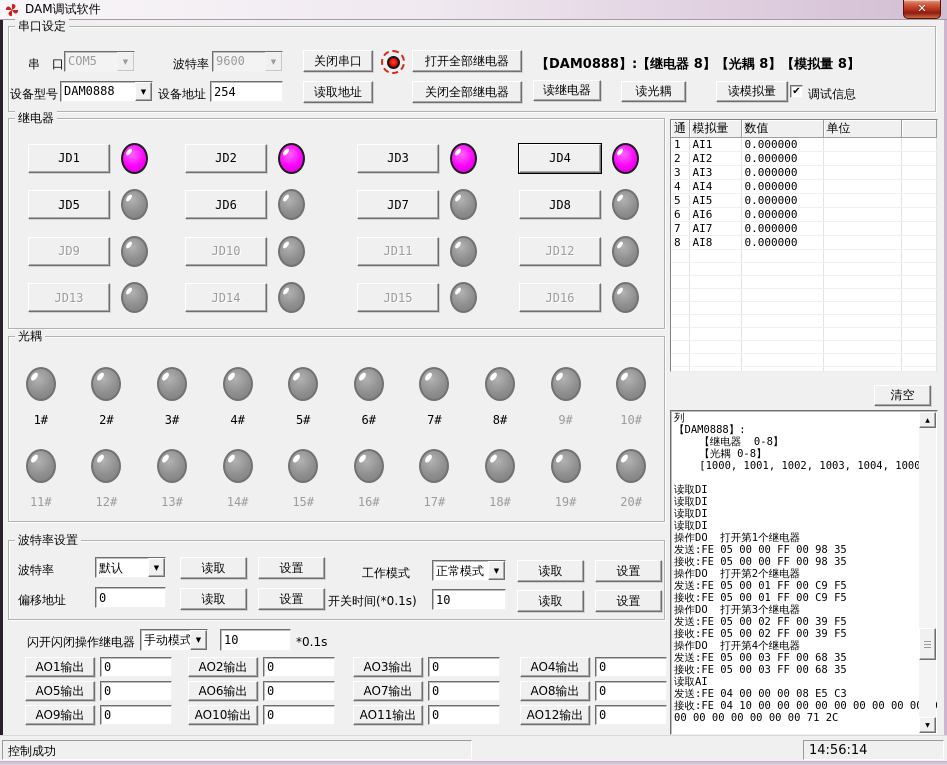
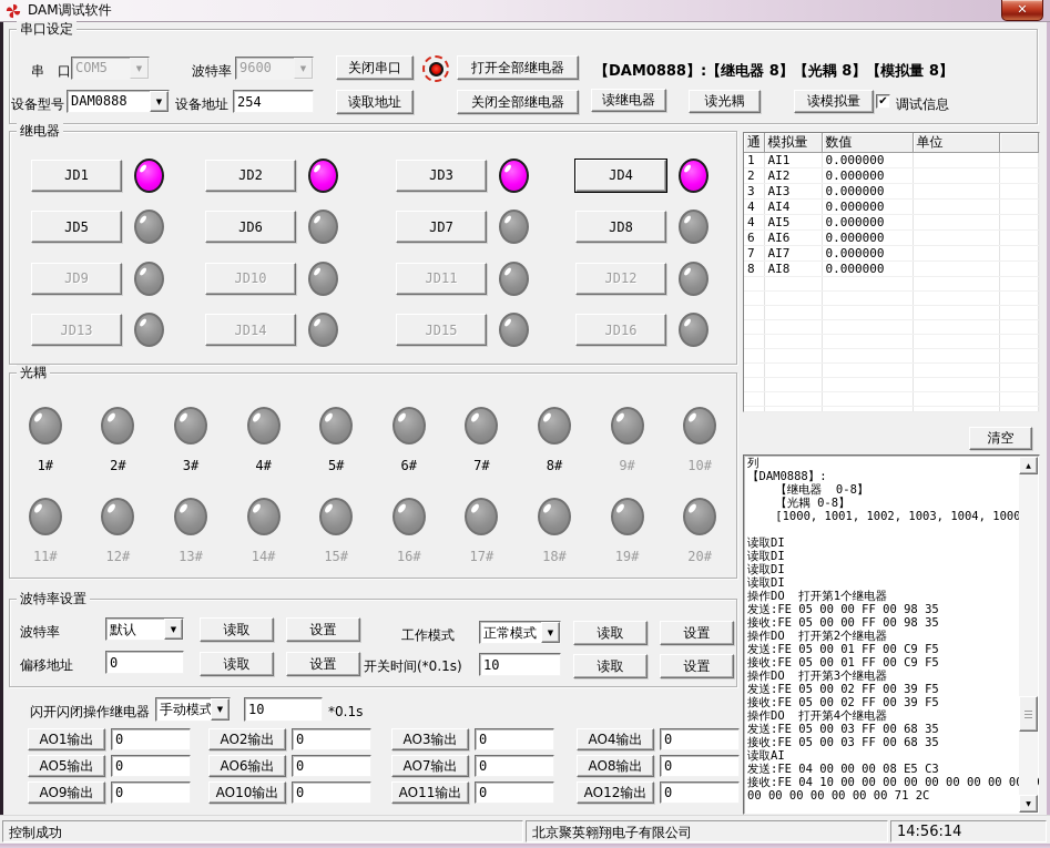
  DAM调试软件
  ✕
  串口设定
  串 口
  COM5
  ▼
  波特率
  9600
  ▼
  关闭串口
  打开全部继电器
  【DAM0888】:【继电器 8】【光耦 8】【模拟量 8】
  设备型号
  DAM0888
  ▼
  设备地址
  254
  读取地址
  关闭全部继电器
  读继电器
  读光耦
  读模拟量
  ✔
  调试信息
  继电器
  JD1
  JD2
  JD3
  JD4
  JD5
  JD6
  JD7
  JD8
  JD9
  JD10
  JD11
  JD12
  JD13
  JD14
  JD15
  JD16
  通	模拟量	数值	单位
  1	AI1	0.000000
  2	AI2	0.000000
  3	AI3	0.000000
  4	AI4	0.000000
- 5	AI5	0.000000
+ 4	AI5	0.000000
  6	AI6	0.000000
  7	AI7	0.000000
  8	AI8	0.000000
  光耦
  1#
  2#
  3#
  4#
  5#
  6#
  7#
  8#
  9#
  10#
  11#
  12#
  13#
  14#
  15#
  16#
  17#
  18#
  19#
  20#
  清空
  列
  【DAM0888】:
  【继电器 0-8】
  【光耦 0-8】
  [1000, 1001, 1002, 1003, 1004, 1000
  读取DI
  读取DI
  读取DI
  读取DI
  操作DO 打开第1个继电器
  发送:FE 05 00 00 FF 00 98 35
  接收:FE 05 00 00 FF 00 98 35
  操作DO 打开第2个继电器
  发送:FE 05 00 01 FF 00 C9 F5
  接收:FE 05 00 01 FF 00 C9 F5
  操作DO 打开第3个继电器
  发送:FE 05 00 02 FF 00 39 F5
  接收:FE 05 00 02 FF 00 39 F5
  操作DO 打开第4个继电器
  发送:FE 05 00 03 FF 00 68 35
  接收:FE 05 00 03 FF 00 68 35
  读取AI
  发送:FE 04 00 00 00 08 E5 C3
  接收:FE 04 10 00 00 00 00 00 00 00 00 0
  00 00 00 00 00 00 00 71 2C
  波特率设置
  波特率
  默认
  ▼
  读取
  设置
  工作模式
  正常模式
  ▼
  读取
  设置
  偏移地址
  0
  读取
  设置
  开关时间(*0.1s)
  10
  读取
  设置
  闪开闪闭操作继电器
  手动模式
  ▼
  10
  *0.1s
  AO1输出
  0
  AO2输出
  0
  AO3输出
  0
  AO4输出
  0
  AO5输出
  0
  AO6输出
  0
  AO7输出
  0
  AO8输出
  0
  AO9输出
  0
  AO10输出
  0
  AO11输出
  0
  AO12输出
  0
  控制成功
+ 北京聚英翱翔电子有限公司
  14:56:14
